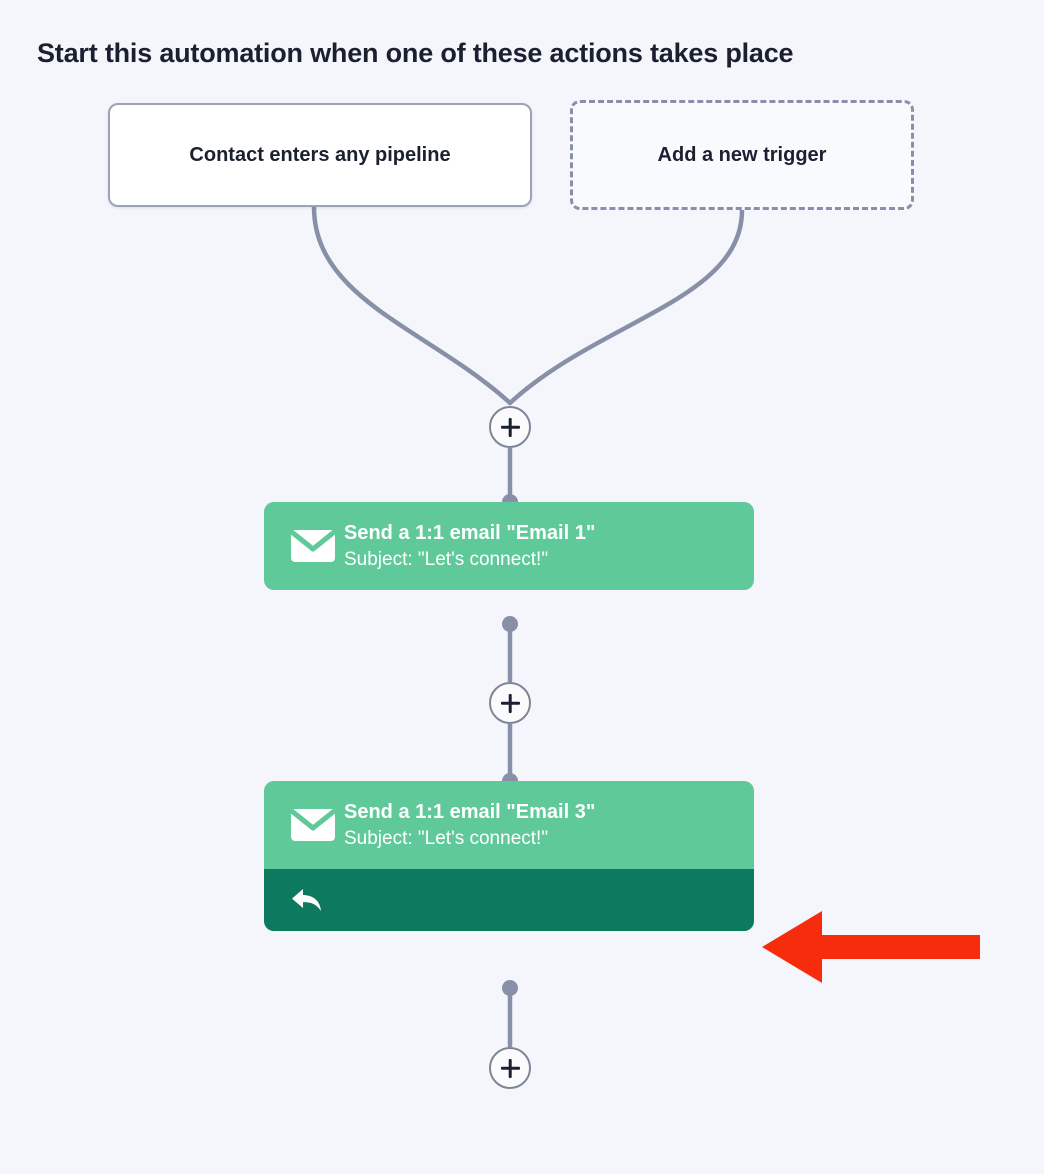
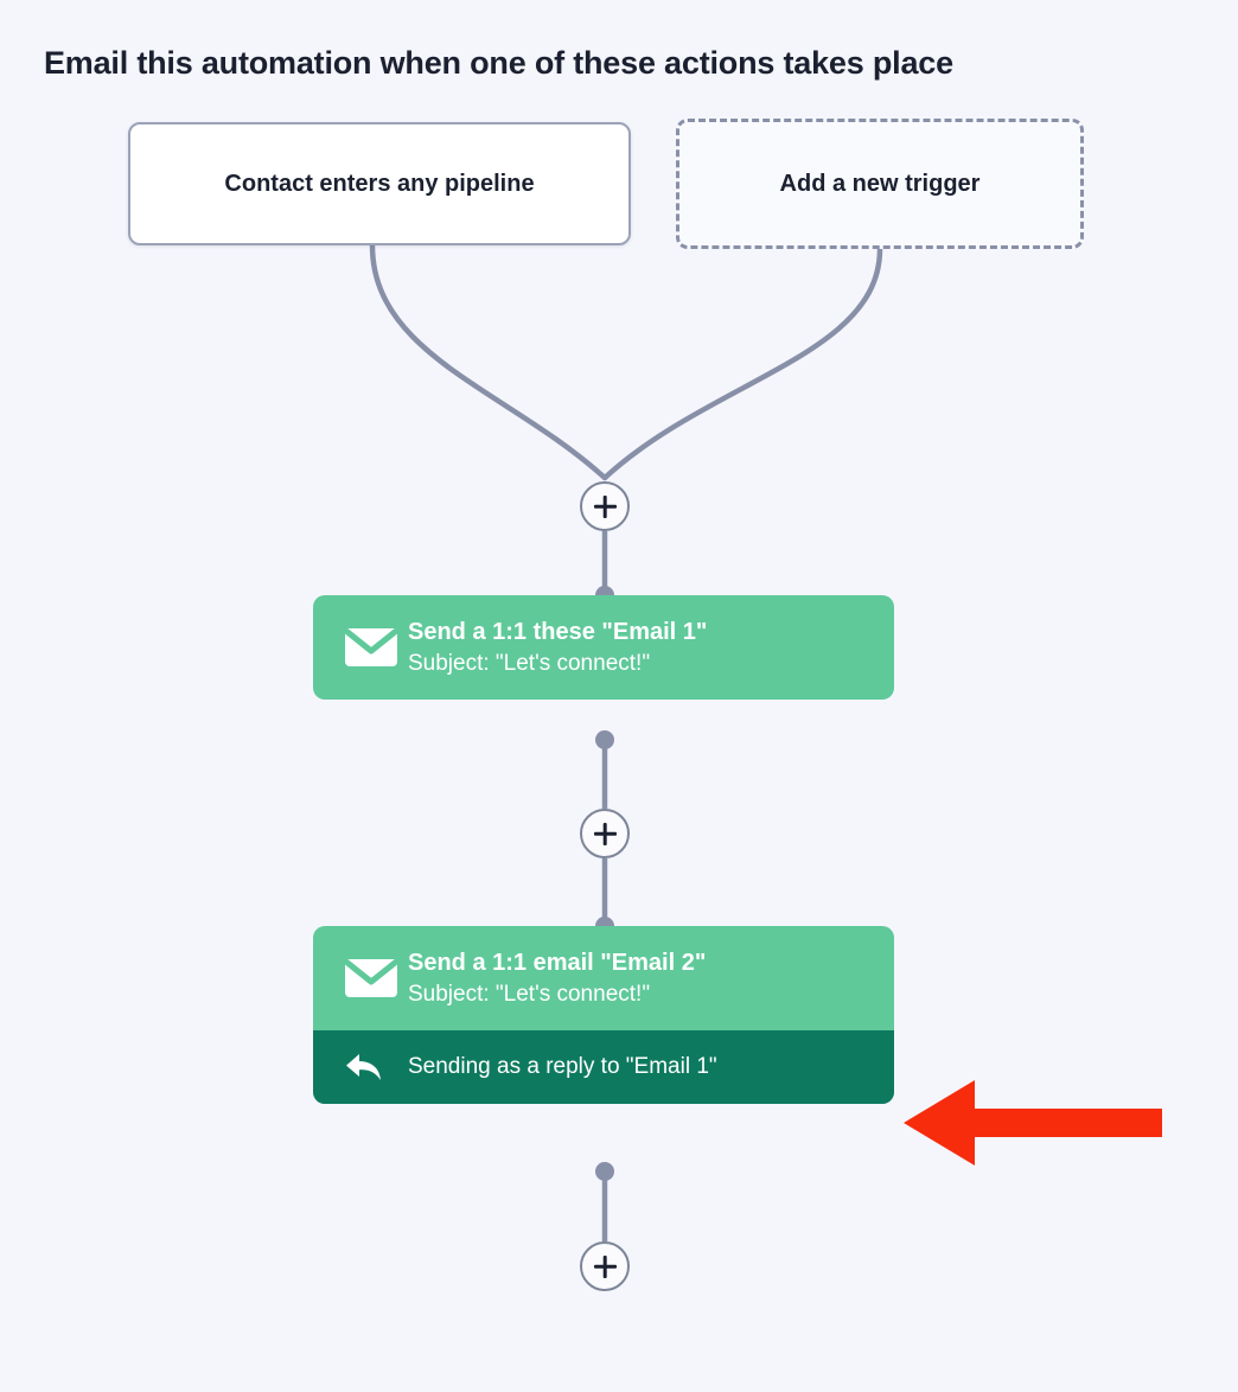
- Start this automation when one of these actions takes place
+ Email this automation when one of these actions takes place
  Contact enters any pipeline
  Add a new trigger
- Send a 1:1 email "Email 1"
+ Send a 1:1 these "Email 1"
  Subject: "Let's connect!"
- Send a 1:1 email "Email 3"
+ Send a 1:1 email "Email 2"
  Subject: "Let's connect!"
+ Sending as a reply to "Email 1"
